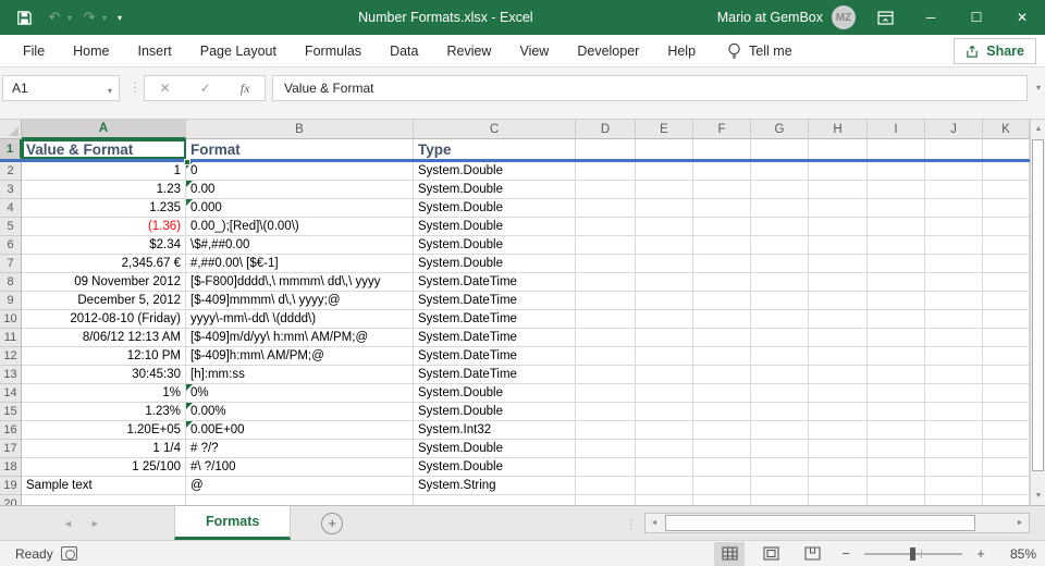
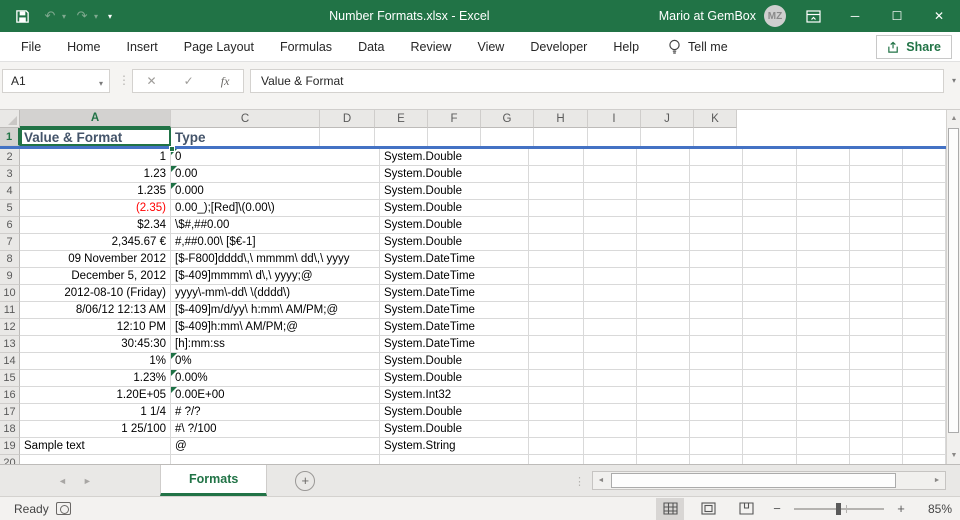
  ↶
  ▾
  ↷
  ▾
  ▾
  Number Formats.xlsx - Excel
  Mario at GemBox
  MZ
  ─
  ☐
  ✕
  File
  Home
  Insert
  Page Layout
  Formulas
  Data
  Review
  View
  Developer
  Help
  Tell me
  Share
  A1
  ▾
  ⋮
  ✕
  ✓
  fx
  Value & Format
  ▾
  A
- B
  C
  D
  E
  F
  G
  H
  I
  J
  K
  1
  Value & Format
- Format
  Type
  2
  1
  0
  System.Double
  3
  1.23
  0.00
  System.Double
  4
  1.235
  0.000
  System.Double
  5
- (1.36)
+ (2.35)
  0.00_);[Red]\(0.00\)
  System.Double
  6
  $2.34
  \$#,##0.00
  System.Double
  7
  2,345.67 €
  #,##0.00\ [$€-1]
  System.Double
  8
  09 November 2012
  [$-F800]dddd\,\ mmmm\ dd\,\ yyyy
  System.DateTime
  9
  December 5, 2012
  [$-409]mmmm\ d\,\ yyyy;@
  System.DateTime
  10
  2012-08-10 (Friday)
  yyyy\-mm\-dd\ \(dddd\)
  System.DateTime
  11
  8/06/12 12:13 AM
  [$-409]m/d/yy\ h:mm\ AM/PM;@
  System.DateTime
  12
  12:10 PM
  [$-409]h:mm\ AM/PM;@
  System.DateTime
  13
  30:45:30
  [h]:mm:ss
  System.DateTime
  14
  1%
  0%
  System.Double
  15
  1.23%
  0.00%
  System.Double
  16
  1.20E+05
  0.00E+00
  System.Int32
  17
  1 1/4
  # ?/?
  System.Double
  18
  1 25/100
  #\ ?/100
  System.Double
  19
  Sample text
  @
  System.String
  20
  ◄
  ►
  Formats
  +
  ⋮
  Ready
  −
  +
  85%
